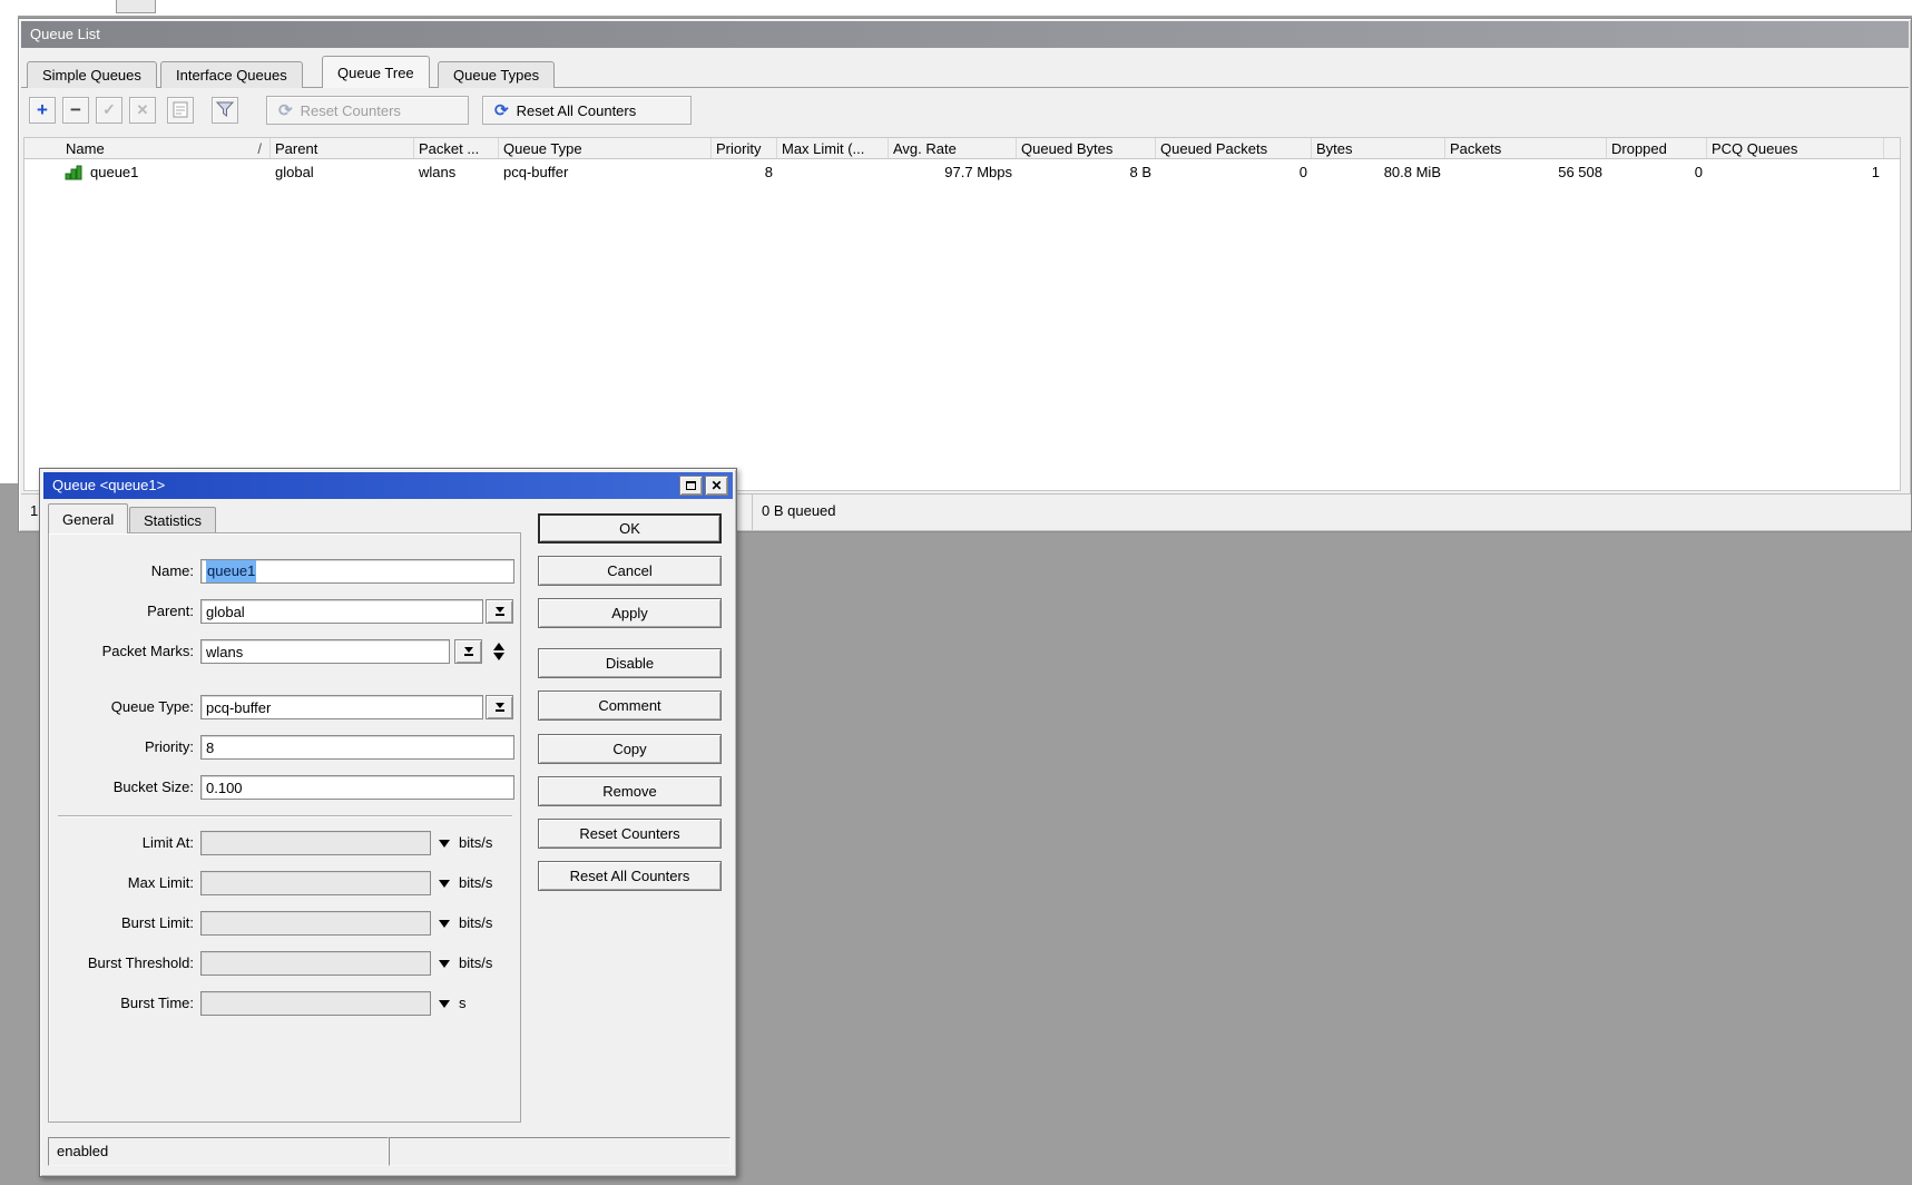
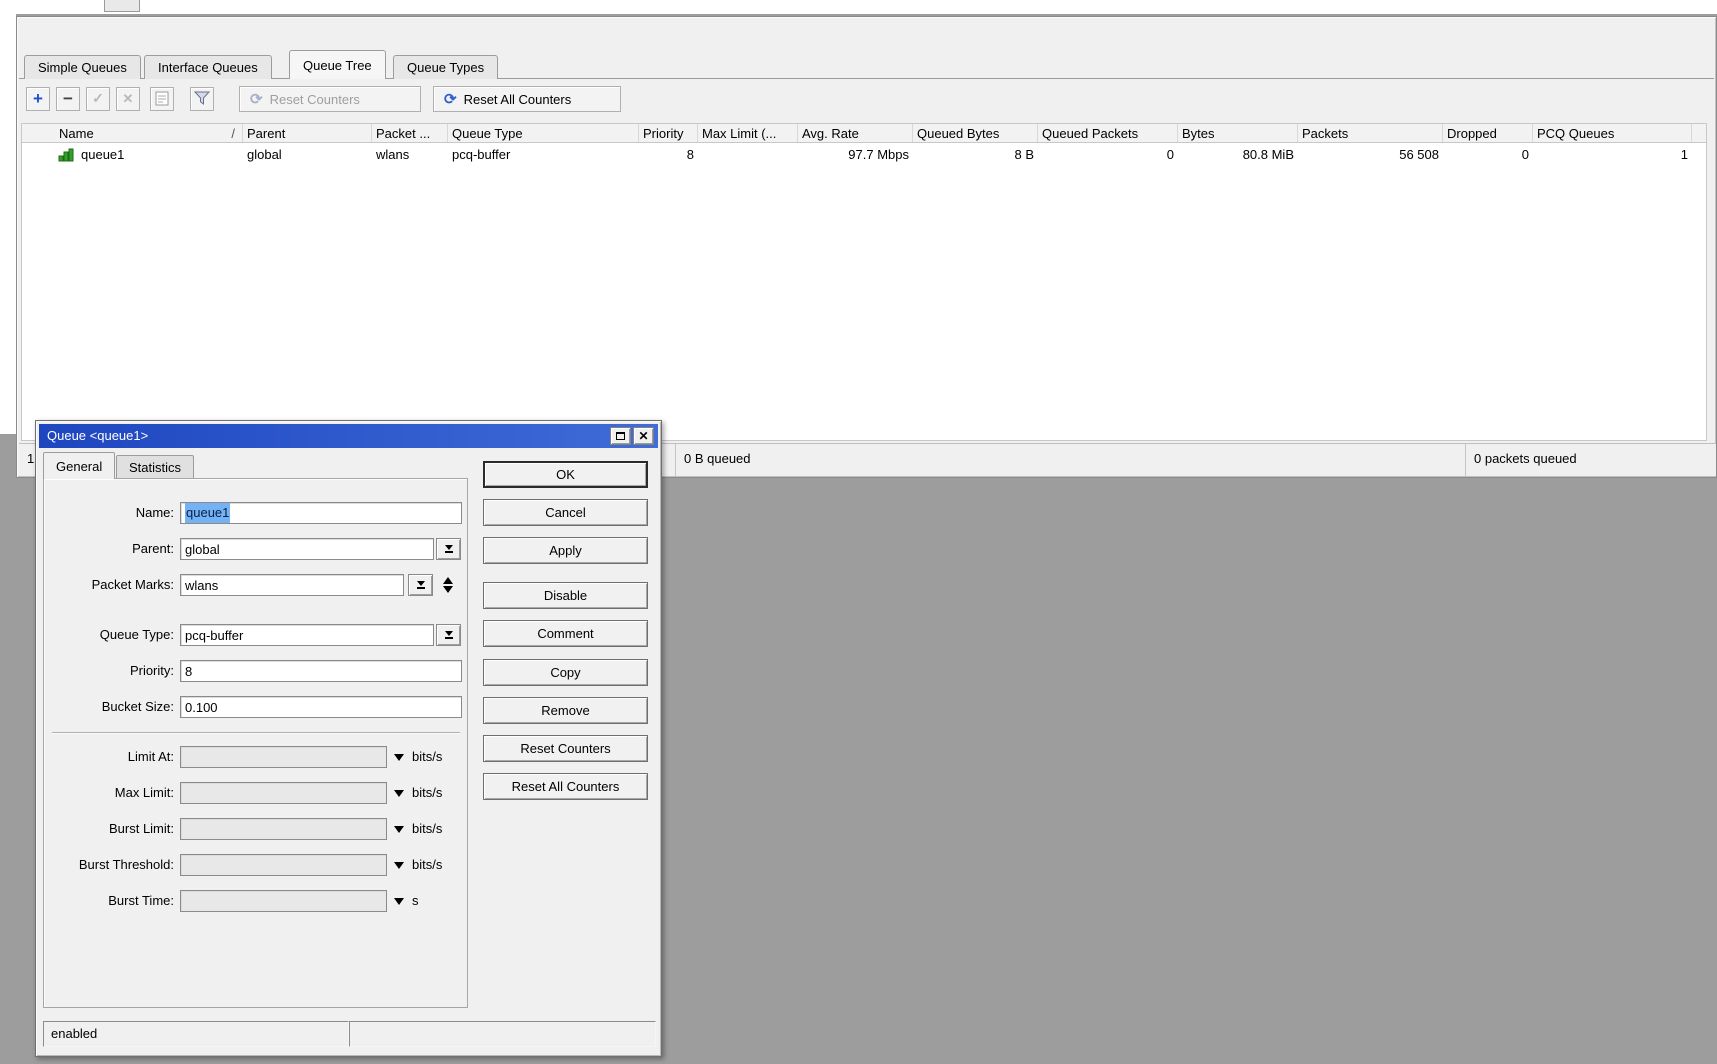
- Queue List
  Simple Queues
  Interface Queues
  Queue Tree
  Queue Types
  +
  −
  ✓
  ✕
  ⟳
  Reset Counters
  ⟳
  Reset All Counters
  Name
  /
  Parent
  Packet ...
  Queue Type
  Priority
  Max Limit (...
  Avg. Rate
  Queued Bytes
  Queued Packets
  Bytes
  Packets
  Dropped
  PCQ Queues
  queue1
  global
  wlans
  pcq-buffer
  8
  97.7 Mbps
  8 B
  0
  80.8 MiB
  56 508
  0
  1
  1
  0 B queued
+ 0 packets queued
  Queue <queue1>
  ✕
  General
  Statistics
  Name:
  queue1
  Parent:
  global
  Packet Marks:
  wlans
  Queue Type:
  pcq-buffer
  Priority:
  8
  Bucket Size:
  0.100
  Limit At:
  bits/s
  Max Limit:
  bits/s
  Burst Limit:
  bits/s
  Burst Threshold:
  bits/s
  Burst Time:
  s
  OK
  Cancel
  Apply
  Disable
  Comment
  Copy
  Remove
  Reset Counters
  Reset All Counters
  enabled
